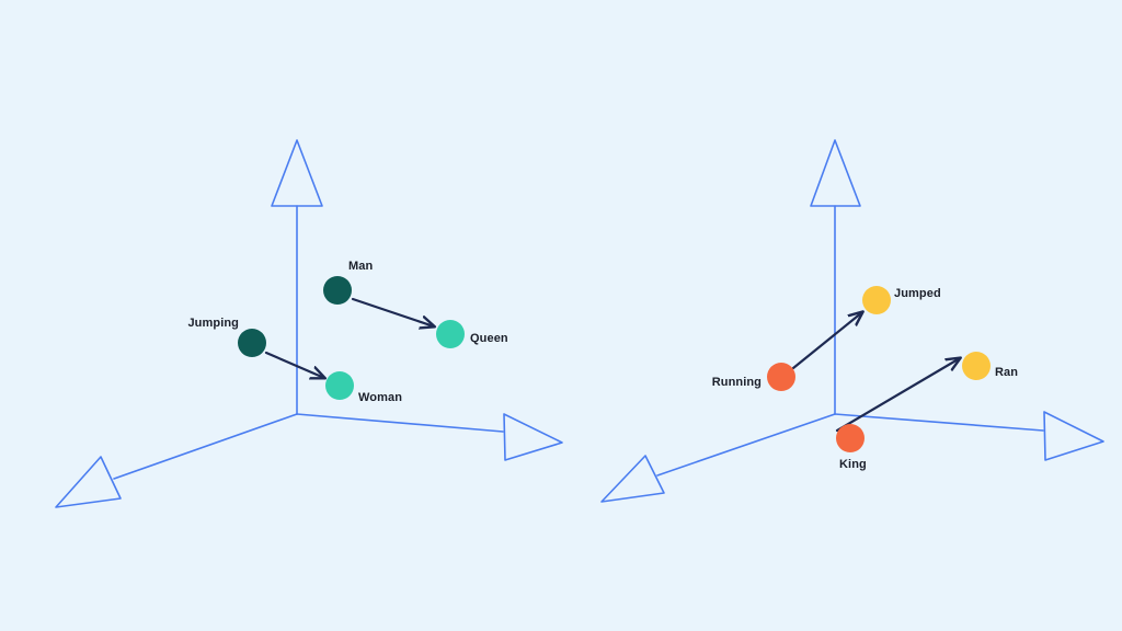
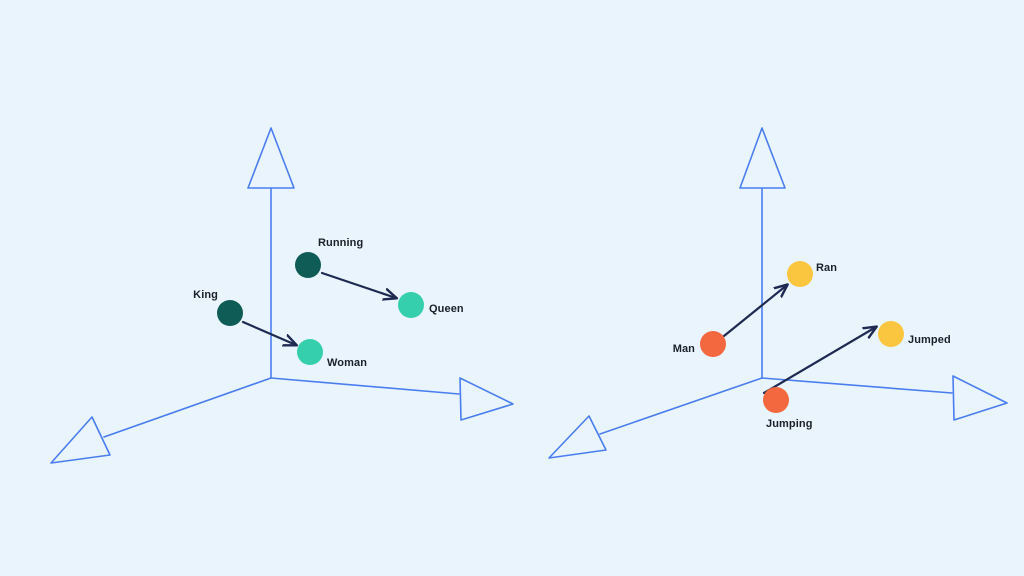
- Jumping
+ King
  Woman
- Man
+ Running
  Queen
- Running
+ Man
- Jumped
+ Ran
- King
+ Jumping
- Ran
+ Jumped
